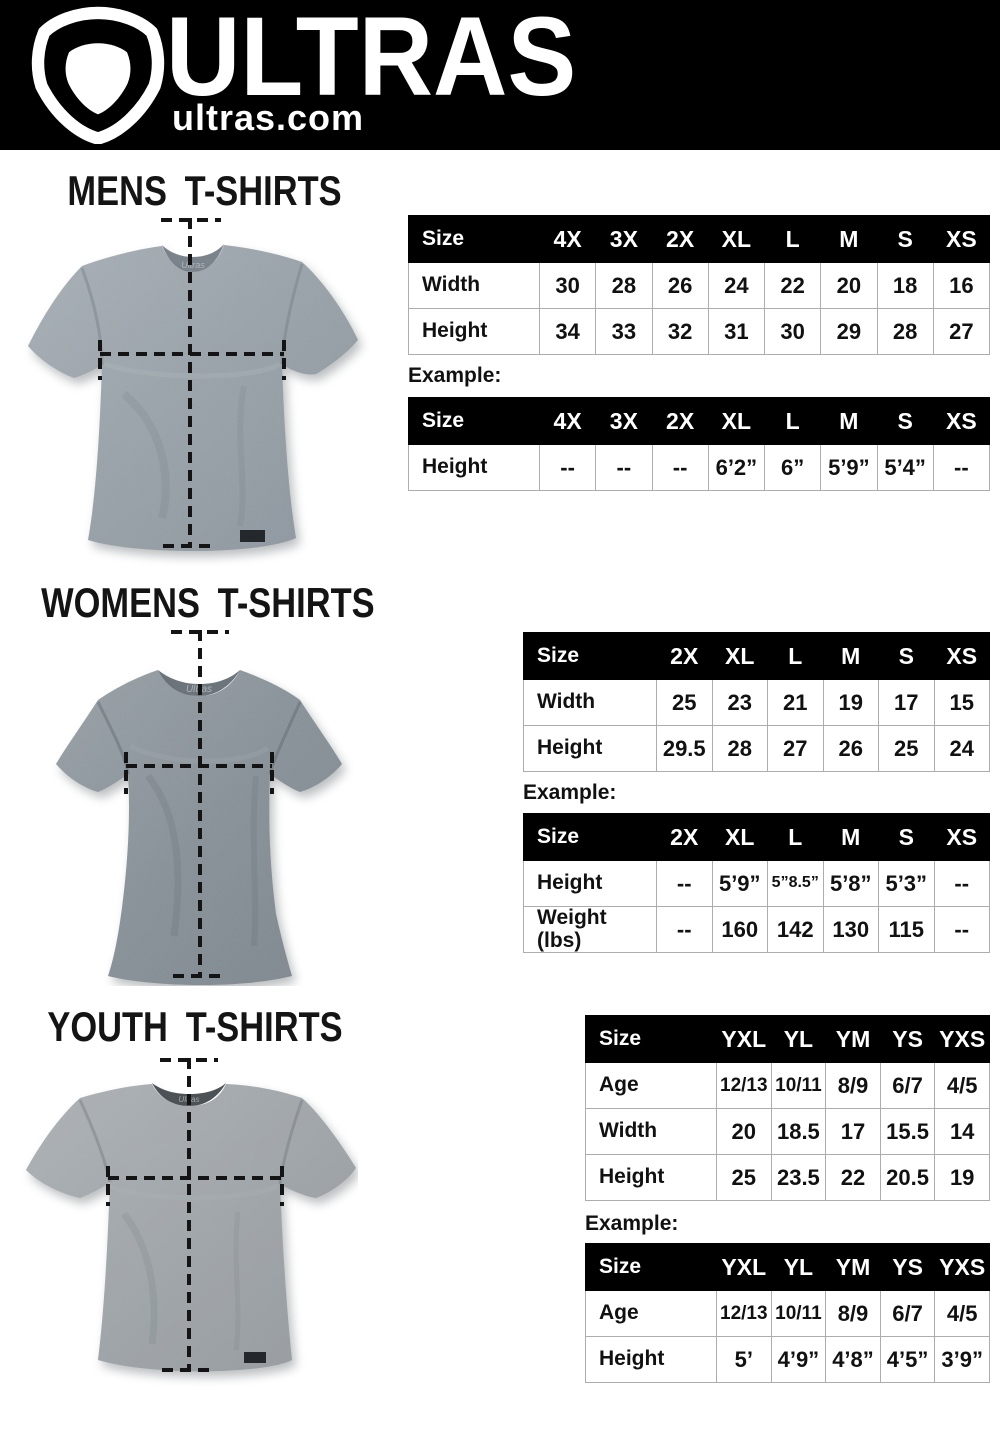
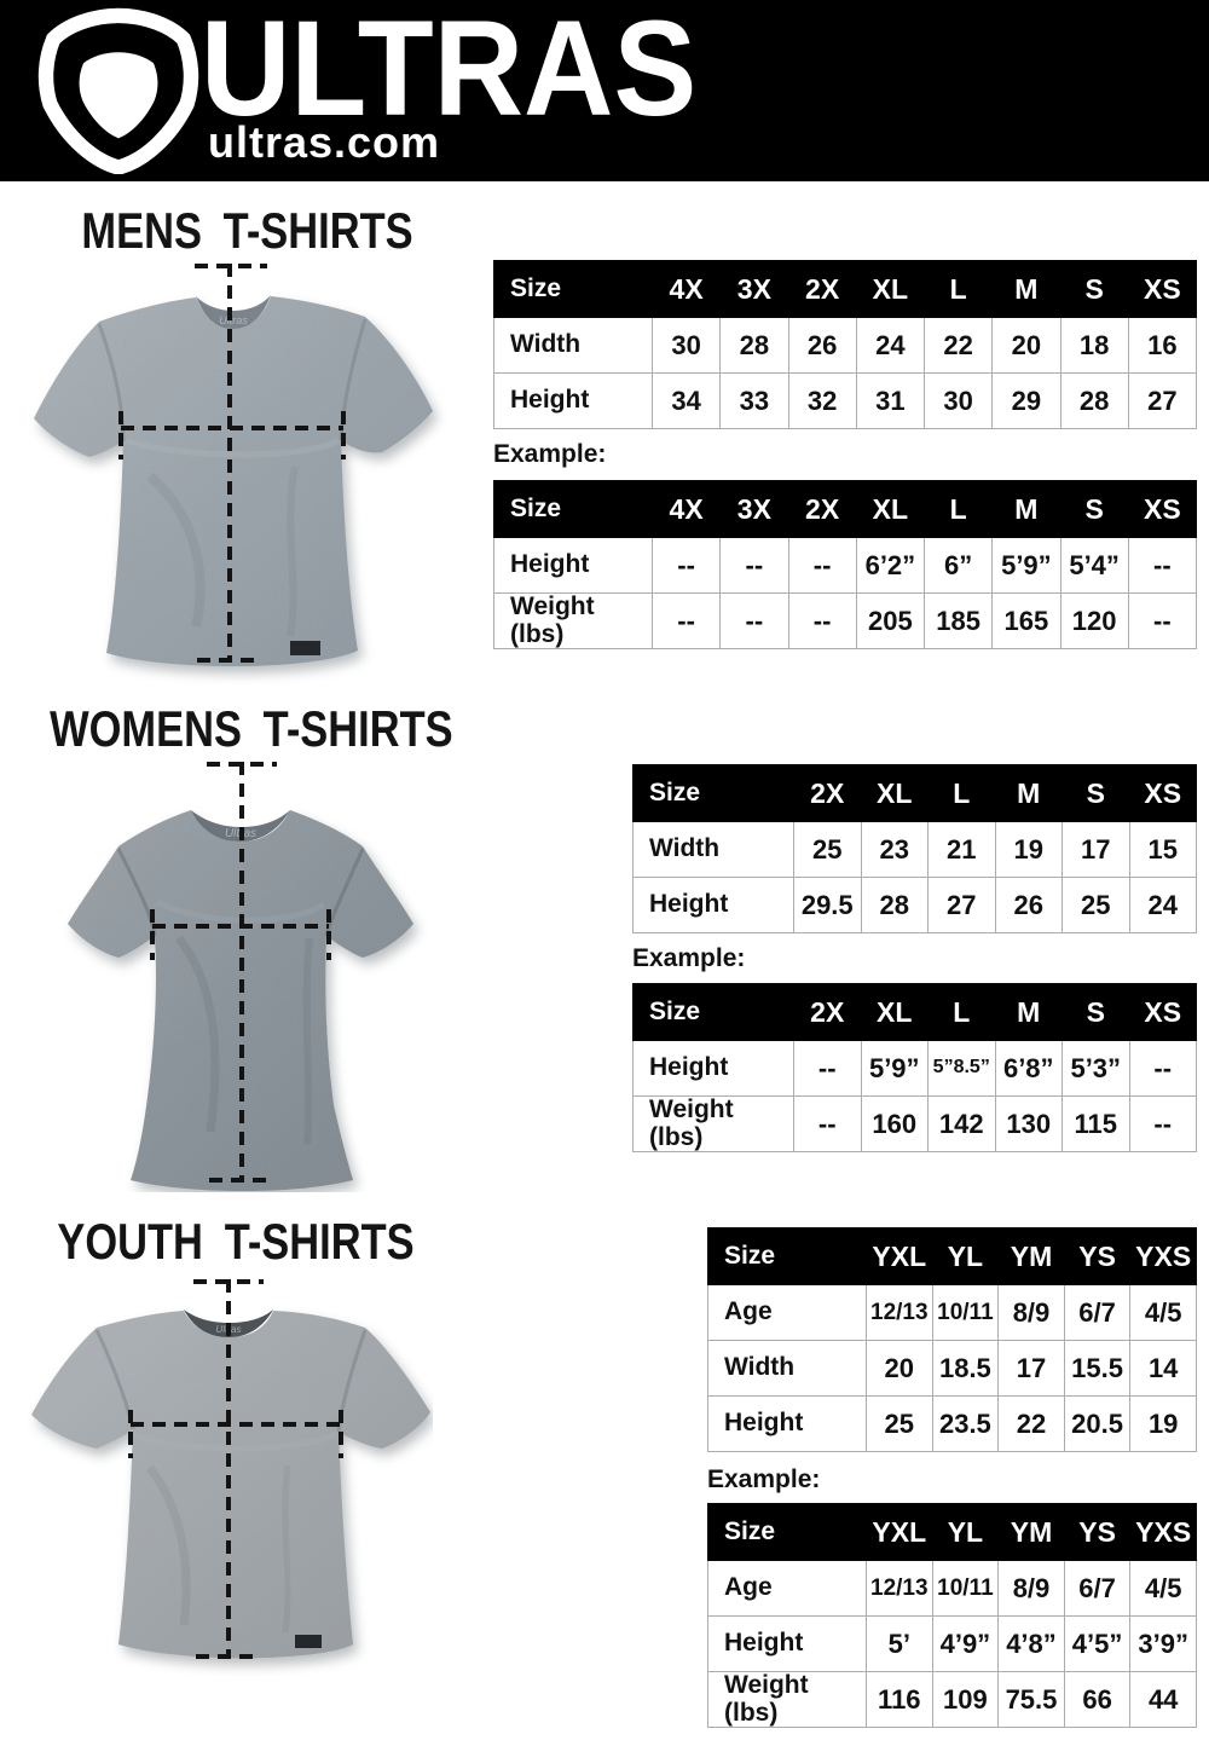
  ULTRAS
  ultras.com
  MENS T-SHIRTS
  Ultras
  Size	4X	3X	2X	XL	L	M	S	XS
  Width	30	28	26	24	22	20	18	16
  Height	34	33	32	31	30	29	28	27
  Example:
  Size	4X	3X	2X	XL	L	M	S	XS
  Height	--	--	--	6’2”	6”	5’9”	5’4”	--
+ Weight (lbs)	--	--	--	205	185	165	120	--
  WOMENS T-SHIRTS
  Ultas
  Size	2X	XL	L	M	S	XS
  Width	25	23	21	19	17	15
  Height	29.5	28	27	26	25	24
  Example:
  Size	2X	XL	L	M	S	XS
- Height	--	5’9”	5”8.5”	5’8”	5’3”	--
+ Height	--	5’9”	5”8.5”	6’8”	5’3”	--
  Weight (lbs)	--	160	142	130	115	--
  YOUTH T-SHIRTS
  Size	YXL	YL	YM	YS	YXS
  Age	12/13	10/11	8/9	6/7	4/5
  Width	20	18.5	17	15.5	14
  Height	25	23.5	22	20.5	19
  Example:
  Size	YXL	YL	YM	YS	YXS
  Age	12/13	10/11	8/9	6/7	4/5
  Height	5’	4’9”	4’8”	4’5”	3’9”
+ Weight (lbs)	116	109	75.5	66	44
